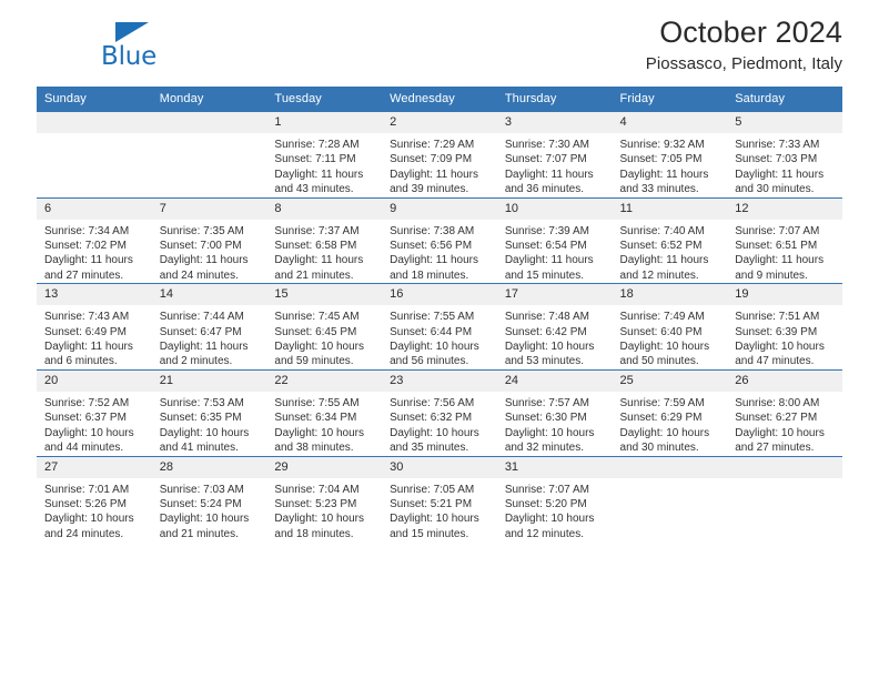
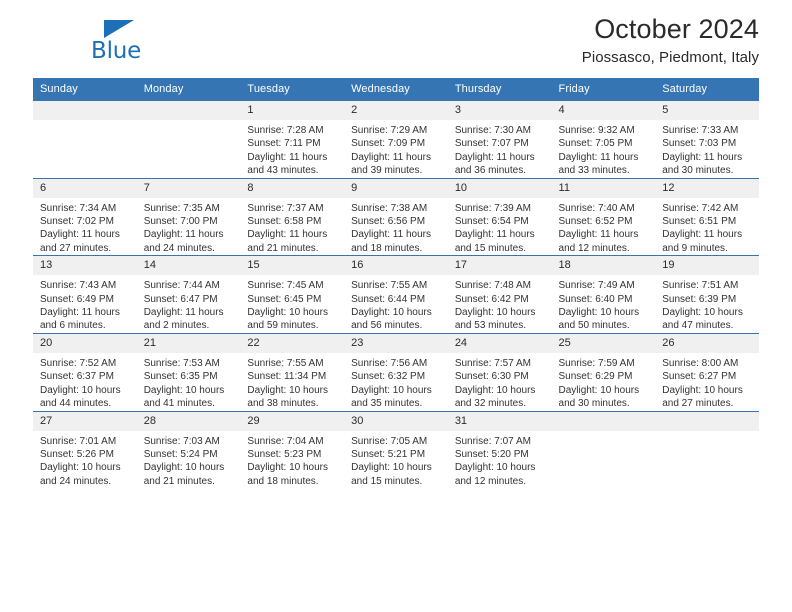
  Blue
  October 2024
  Piossasco, Piedmont, Italy
  Sunday	Monday	Tuesday	Wednesday	Thursday	Friday	Saturday
  		1Sunrise: 7:28 AMSunset: 7:11 PMDaylight: 11 hoursand 43 minutes.	2Sunrise: 7:29 AMSunset: 7:09 PMDaylight: 11 hoursand 39 minutes.	3Sunrise: 7:30 AMSunset: 7:07 PMDaylight: 11 hoursand 36 minutes.	4Sunrise: 9:32 AMSunset: 7:05 PMDaylight: 11 hoursand 33 minutes.	5Sunrise: 7:33 AMSunset: 7:03 PMDaylight: 11 hoursand 30 minutes.
- 6Sunrise: 7:34 AMSunset: 7:02 PMDaylight: 11 hoursand 27 minutes.	7Sunrise: 7:35 AMSunset: 7:00 PMDaylight: 11 hoursand 24 minutes.	8Sunrise: 7:37 AMSunset: 6:58 PMDaylight: 11 hoursand 21 minutes.	9Sunrise: 7:38 AMSunset: 6:56 PMDaylight: 11 hoursand 18 minutes.	10Sunrise: 7:39 AMSunset: 6:54 PMDaylight: 11 hoursand 15 minutes.	11Sunrise: 7:40 AMSunset: 6:52 PMDaylight: 11 hoursand 12 minutes.	12Sunrise: 7:07 AMSunset: 6:51 PMDaylight: 11 hoursand 9 minutes.
+ 6Sunrise: 7:34 AMSunset: 7:02 PMDaylight: 11 hoursand 27 minutes.	7Sunrise: 7:35 AMSunset: 7:00 PMDaylight: 11 hoursand 24 minutes.	8Sunrise: 7:37 AMSunset: 6:58 PMDaylight: 11 hoursand 21 minutes.	9Sunrise: 7:38 AMSunset: 6:56 PMDaylight: 11 hoursand 18 minutes.	10Sunrise: 7:39 AMSunset: 6:54 PMDaylight: 11 hoursand 15 minutes.	11Sunrise: 7:40 AMSunset: 6:52 PMDaylight: 11 hoursand 12 minutes.	12Sunrise: 7:42 AMSunset: 6:51 PMDaylight: 11 hoursand 9 minutes.
  13Sunrise: 7:43 AMSunset: 6:49 PMDaylight: 11 hoursand 6 minutes.	14Sunrise: 7:44 AMSunset: 6:47 PMDaylight: 11 hoursand 2 minutes.	15Sunrise: 7:45 AMSunset: 6:45 PMDaylight: 10 hoursand 59 minutes.	16Sunrise: 7:55 AMSunset: 6:44 PMDaylight: 10 hoursand 56 minutes.	17Sunrise: 7:48 AMSunset: 6:42 PMDaylight: 10 hoursand 53 minutes.	18Sunrise: 7:49 AMSunset: 6:40 PMDaylight: 10 hoursand 50 minutes.	19Sunrise: 7:51 AMSunset: 6:39 PMDaylight: 10 hoursand 47 minutes.
- 20Sunrise: 7:52 AMSunset: 6:37 PMDaylight: 10 hoursand 44 minutes.	21Sunrise: 7:53 AMSunset: 6:35 PMDaylight: 10 hoursand 41 minutes.	22Sunrise: 7:55 AMSunset: 6:34 PMDaylight: 10 hoursand 38 minutes.	23Sunrise: 7:56 AMSunset: 6:32 PMDaylight: 10 hoursand 35 minutes.	24Sunrise: 7:57 AMSunset: 6:30 PMDaylight: 10 hoursand 32 minutes.	25Sunrise: 7:59 AMSunset: 6:29 PMDaylight: 10 hoursand 30 minutes.	26Sunrise: 8:00 AMSunset: 6:27 PMDaylight: 10 hoursand 27 minutes.
+ 20Sunrise: 7:52 AMSunset: 6:37 PMDaylight: 10 hoursand 44 minutes.	21Sunrise: 7:53 AMSunset: 6:35 PMDaylight: 10 hoursand 41 minutes.	22Sunrise: 7:55 AMSunset: 11:34 PMDaylight: 10 hoursand 38 minutes.	23Sunrise: 7:56 AMSunset: 6:32 PMDaylight: 10 hoursand 35 minutes.	24Sunrise: 7:57 AMSunset: 6:30 PMDaylight: 10 hoursand 32 minutes.	25Sunrise: 7:59 AMSunset: 6:29 PMDaylight: 10 hoursand 30 minutes.	26Sunrise: 8:00 AMSunset: 6:27 PMDaylight: 10 hoursand 27 minutes.
  27Sunrise: 7:01 AMSunset: 5:26 PMDaylight: 10 hoursand 24 minutes.	28Sunrise: 7:03 AMSunset: 5:24 PMDaylight: 10 hoursand 21 minutes.	29Sunrise: 7:04 AMSunset: 5:23 PMDaylight: 10 hoursand 18 minutes.	30Sunrise: 7:05 AMSunset: 5:21 PMDaylight: 10 hoursand 15 minutes.	31Sunrise: 7:07 AMSunset: 5:20 PMDaylight: 10 hoursand 12 minutes.
